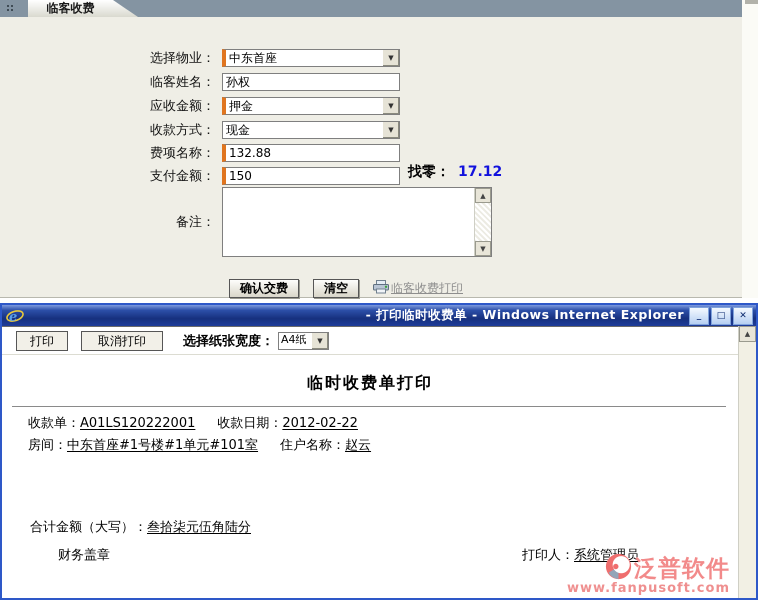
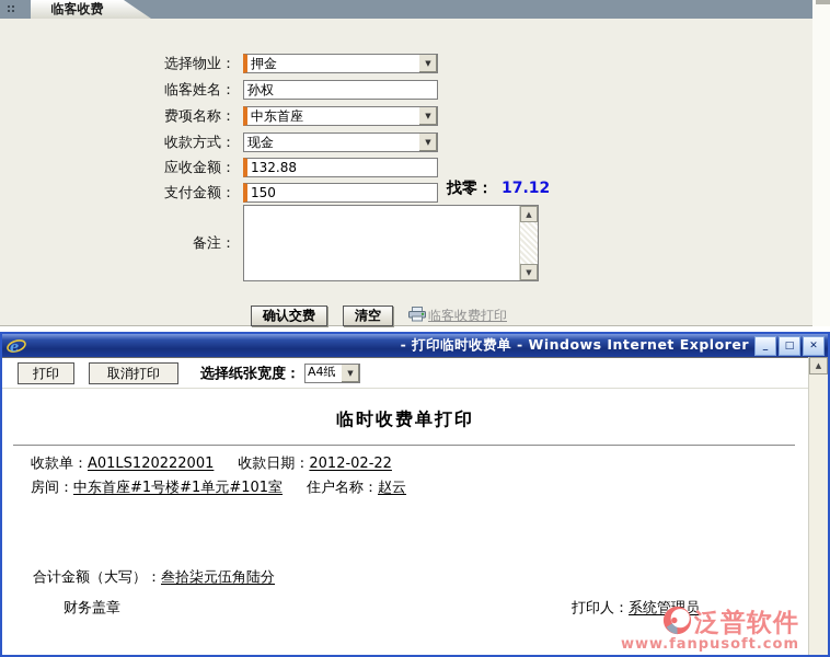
  临客收费
  选择物业：
- 中东首座
+ 押金
  ▼
  临客姓名：
  孙权
- 应收金额：
+ 费项名称：
- 押金
+ 中东首座
  ▼
  收款方式：
  现金
  ▼
- 费项名称：
+ 应收金额：
  132.88
  支付金额：
  150
  找零： 17.12
  备注：
  ▲
  ▼
  确认交费
  清空
  临客收费打印
  e
  - 打印临时收费单 - Windows Internet Explorer
  _
  □
  ✕
  打印
  取消打印
  选择纸张宽度：
  A4纸
  ▼
  临时收费单打印
  收款单：A01LS120222001 收款日期：2012-02-22
  房间：中东首座#1号楼#1单元#101室 住户名称：赵云
  合计金额（大写）：叁拾柒元伍角陆分
  财务盖章
  打印人：系统管员
  泛普软件
  www.fanpusoft.com
  ▲
